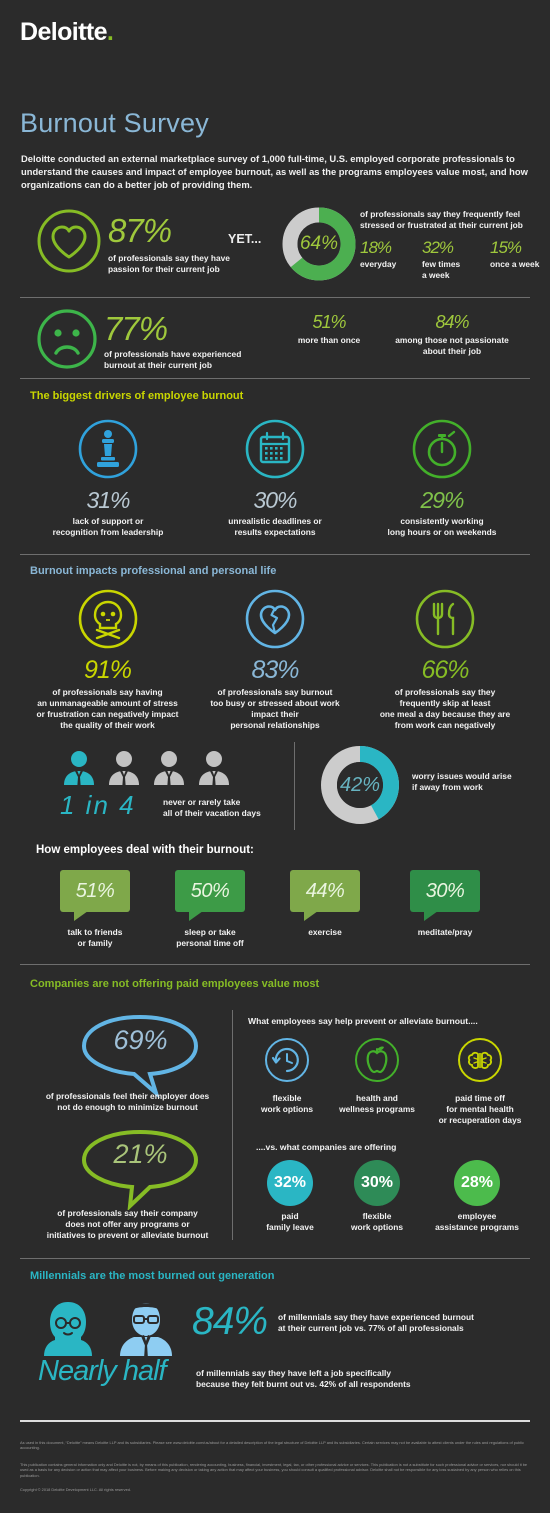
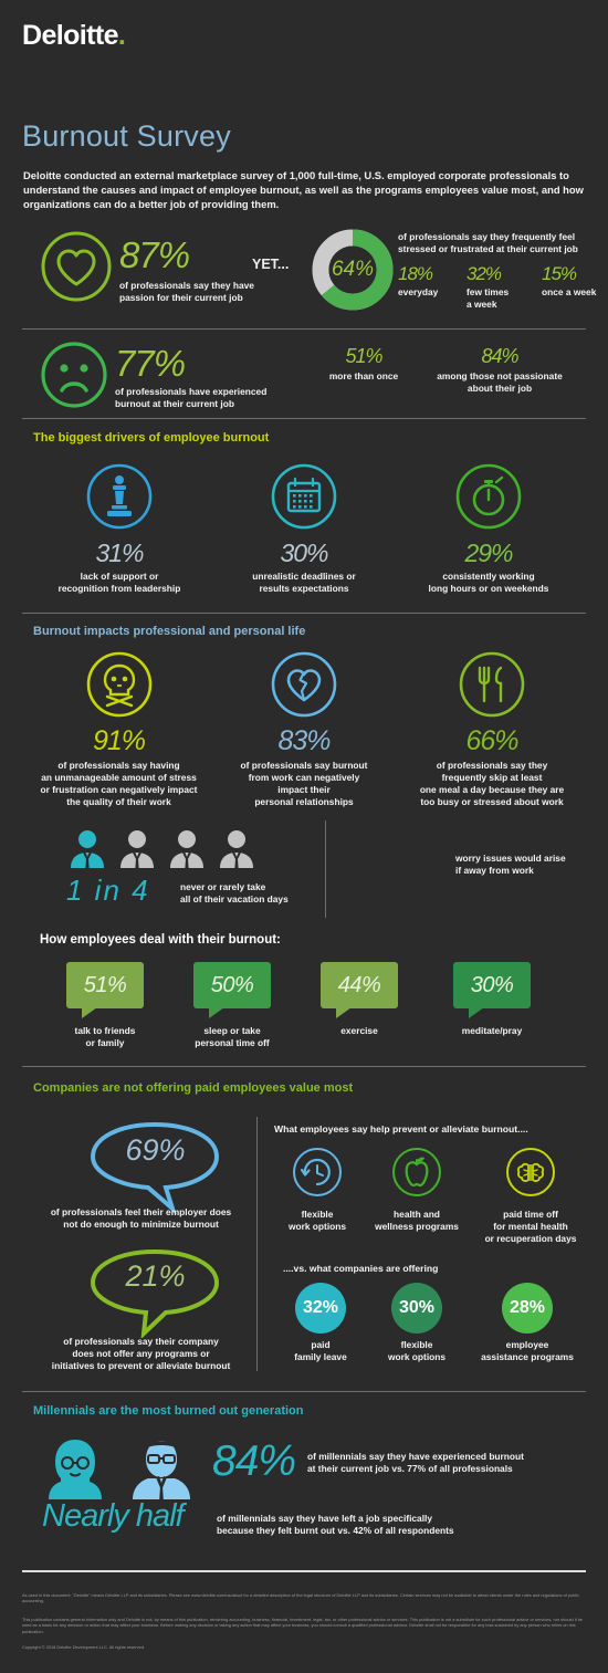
  Deloitte.
  Burnout Survey
  Deloitte conducted an external marketplace survey of 1,000 full-time, U.S. employed corporate professionals to understand the causes and impact of employee burnout, as well as the programs employees value most, and how organizations can do a better job of providing them.
  87%
  of professionals say they have
  passion for their current job
  YET...
  64%
  of professionals say they frequently feel
  stressed or frustrated at their current job
  18%
  everyday
  32%
  few times
  a week
  15%
  once a week
  77%
  of professionals have experienced
  burnout at their current job
  51%
  more than once
  84%
  among those not passionate
  about their job
  The biggest drivers of employee burnout
  31%
  lack of support or
  recognition from leadership
  30%
  unrealistic deadlines or
  results expectations
  29%
  consistently working
  long hours or on weekends
  Burnout impacts professional and personal life
  91%
  of professionals say having
  an unmanageable amount of stress
  or frustration can negatively impact
  the quality of their work
  83%
  of professionals say burnout
- too busy or stressed about work
+ from work can negatively
  impact their
  personal relationships
  66%
  of professionals say they
  frequently skip at least
  one meal a day because they are
- from work can negatively
+ too busy or stressed about work
  1 in 4
  never or rarely take
  all of their vacation days
- 42%
  worry issues would arise
  if away from work
  How employees deal with their burnout:
  51%
  talk to friends
  or family
  50%
  sleep or take
  personal time off
  44%
  exercise
  30%
  meditate/pray
  Companies are not offering paid employees value most
  69%
  of professionals feel their employer does
  not do enough to minimize burnout
  What employees say help prevent or alleviate burnout....
  flexible
  work options
  health and
  wellness programs
  paid time off
  for mental health
  or recuperation days
  21%
  of professionals say their company
  does not offer any programs or
  initiatives to prevent or alleviate burnout
  ....vs. what companies are offering
  32%
  paid
  family leave
  30%
  flexible
  work options
  28%
  employee
  assistance programs
  Millennials are the most burned out generation
  84%
  of millennials say they have experienced burnout
  at their current job vs. 77% of all professionals
  Nearly half
  of millennials say they have left a job specifically
  because they felt burnt out vs. 42% of all respondents
